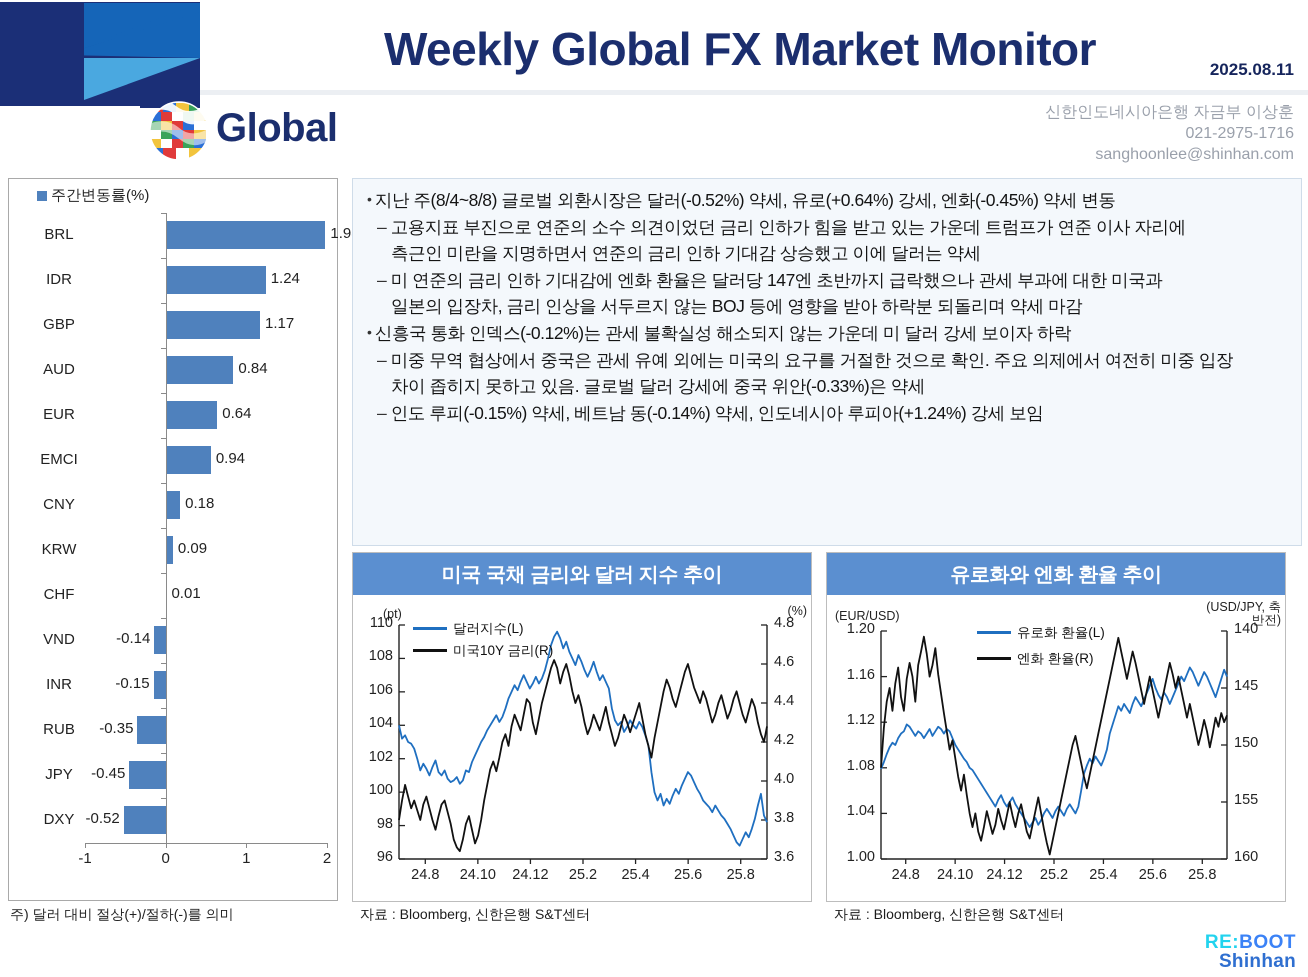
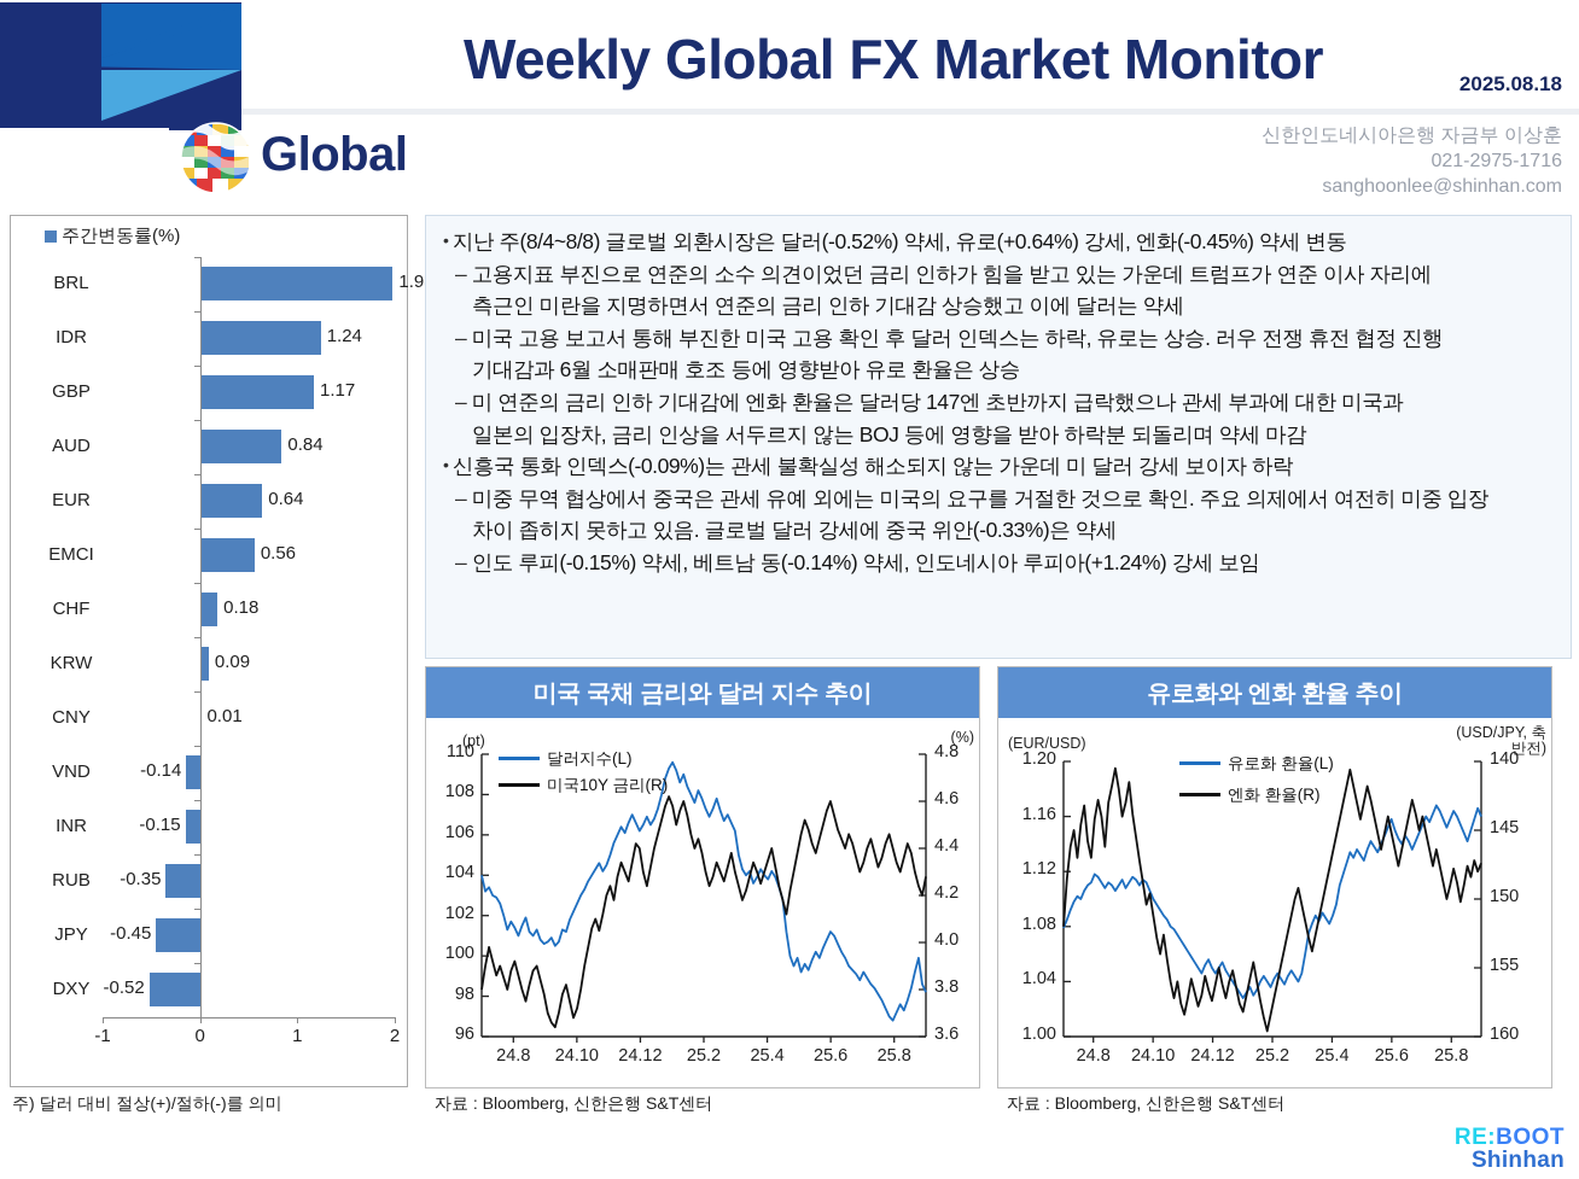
  Weekly Global FX Market Monitor
- 2025.08.11
+ 2025.08.18
  Global
  신한인도네시아은행 자금부 이상훈
  021-2975-1716
  sanghoonlee@shinhan.com
  주간변동률(%)
  BRL
  1.9
  IDR
  1.24
  GBP
  1.17
  AUD
  0.84
  EUR
  0.64
  EMCI
- 0.94
+ 0.56
- CNY
+ CHF
  0.18
  KRW
  0.09
- CHF
+ CNY
  0.01
  VND
  -0.14
  INR
  -0.15
  RUB
  -0.35
  JPY
  -0.45
  DXY
  -0.52
  -1
  0
  1
  2
  주) 달러 대비 절상(+)/절하(-)를 의미
  지난 주(8/4~8/8) 글로벌 외환시장은 달러(-0.52%) 약세, 유로(+0.64%) 강세, 엔화(-0.45%) 약세 변동
  고용지표 부진으로 연준의 소수 의견이었던 금리 인하가 힘을 받고 있는 가운데 트럼프가 연준 이사 자리에
  측근인 미란을 지명하면서 연준의 금리 인하 기대감 상승했고 이에 달러는 약세
+ 미국 고용 보고서 통해 부진한 미국 고용 확인 후 달러 인덱스는 하락, 유로는 상승. 러우 전쟁 휴전 협정 진행
+ 기대감과 6월 소매판매 호조 등에 영향받아 유로 환율은 상승
  미 연준의 금리 인하 기대감에 엔화 환율은 달러당 147엔 초반까지 급락했으나 관세 부과에 대한 미국과
  일본의 입장차, 금리 인상을 서두르지 않는 BOJ 등에 영향을 받아 하락분 되돌리며 약세 마감
- 신흥국 통화 인덱스(-0.12%)는 관세 불확실성 해소되지 않는 가운데 미 달러 강세 보이자 하락
+ 신흥국 통화 인덱스(-0.09%)는 관세 불확실성 해소되지 않는 가운데 미 달러 강세 보이자 하락
  미중 무역 협상에서 중국은 관세 유예 외에는 미국의 요구를 거절한 것으로 확인. 주요 의제에서 여전히 미중 입장
  차이 좁히지 못하고 있음. 글로벌 달러 강세에 중국 위안(-0.33%)은 약세
  인도 루피(-0.15%) 약세, 베트남 동(-0.14%) 약세, 인도네시아 루피아(+1.24%) 강세 보임
  미국 국채 금리와 달러 지수 추이
  96
  98
  100
  102
  104
  106
  108
  110
  3.6
  3.8
  4.0
  4.2
  4.4
  4.6
  4.8
  24.8
  24.10
  24.12
  25.2
  25.4
  25.6
  25.8
  (pt)
  (%)
  달러지수(L)
  미국10Y 금리(R)
  자료 : Bloomberg, 신한은행 S&T센터
  유로화와 엔화 환율 추이
  1.00
  1.04
  1.08
  1.12
  1.16
  1.20
  140
  145
  150
  155
  160
  24.8
  24.10
  24.12
  25.2
  25.4
  25.6
  25.8
  (EUR/USD)
  (USD/JPY, 축반전)
  유로화 환율(L)
  엔화 환율(R)
  자료 : Bloomberg, 신한은행 S&T센터
  RE:BOOT
  Shinhan
